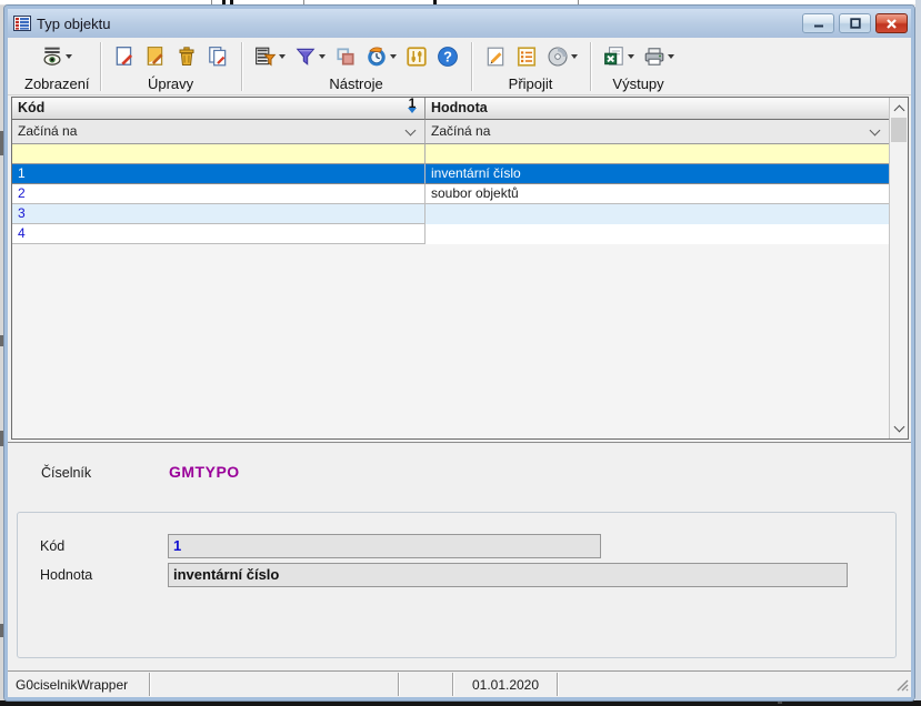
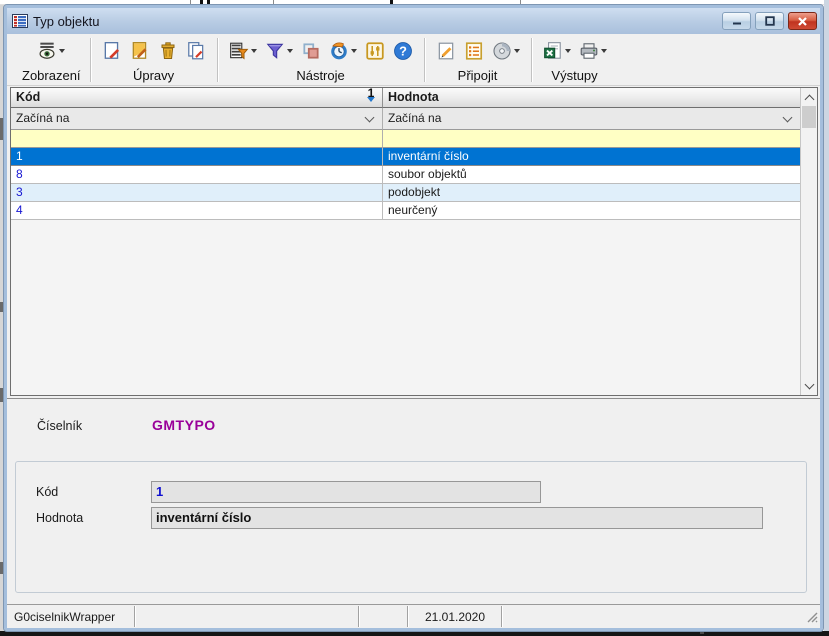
  Typ objektu
  Zobrazení
  Úpravy
  ?
  Nástroje
  Připojit
  Výstupy
  Kód
  1
  Hodnota
  Začíná na
  Začíná na
  1
  inventární číslo
- 2
+ 8
  soubor objektů
  3
+ podobjekt
  4
+ neurčený
  Číselník
  GMTYPO
  Kód
  1
  Hodnota
  inventární číslo
  G0ciselnikWrapper
- 01.01.2020
+ 21.01.2020
